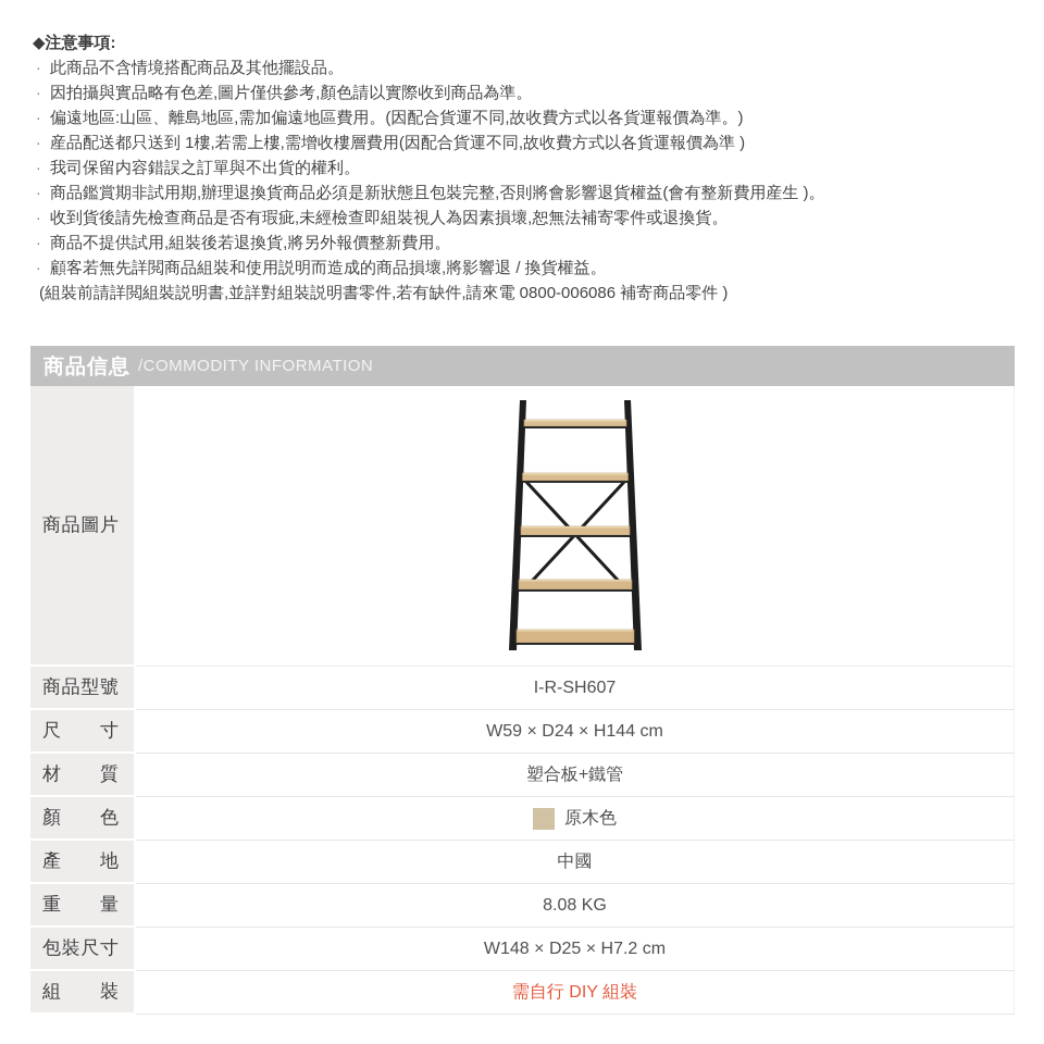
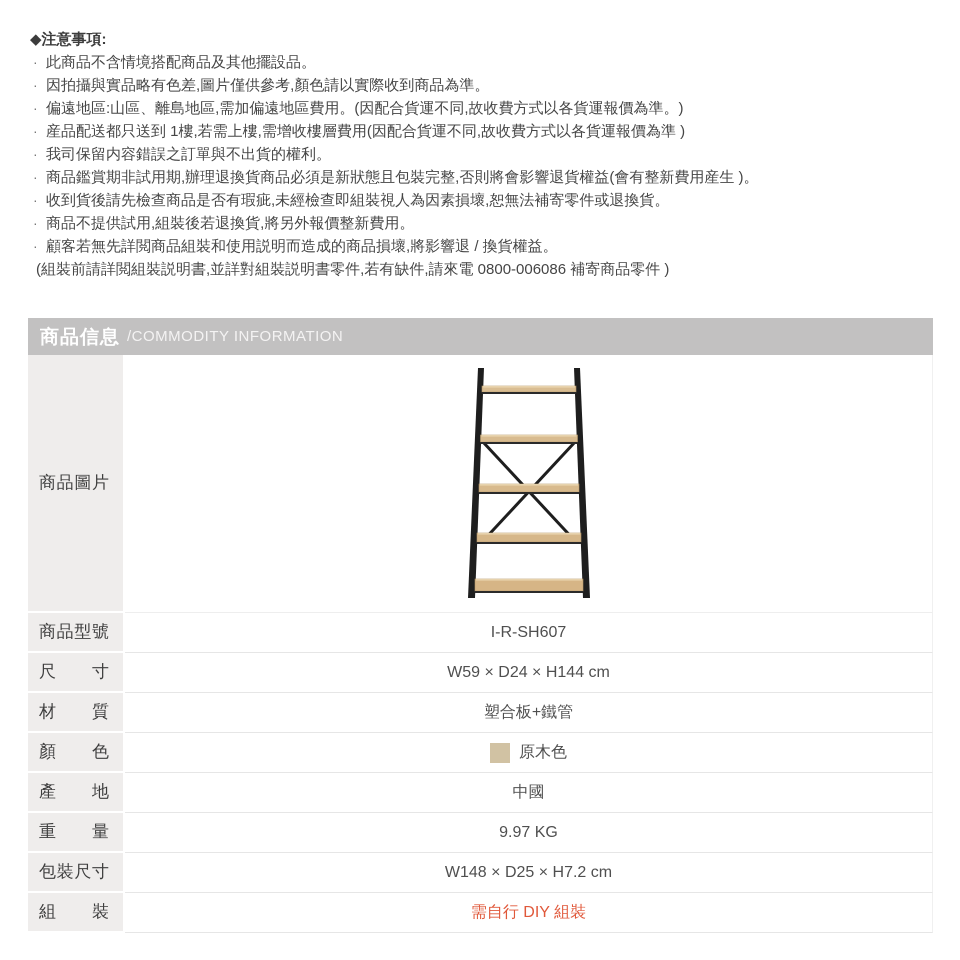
  ◆注意事項:
  此商品不含情境搭配商品及其他擺設品。
  因拍攝與實品略有色差,圖片僅供參考,顏色請以實際收到商品為準。
  偏遠地區:山區、離島地區,需加偏遠地區費用。(因配合貨運不同,故收費方式以各貨運報價為準。)
  産品配送都只送到 1樓,若需上樓,需增收樓層費用(因配合貨運不同,故收費方式以各貨運報價為準 )
  我司保留内容錯誤之訂單與不出貨的權利。
  商品鑑賞期非試用期,辦理退換貨商品必須是新狀態且包裝完整,否則將會影響退貨權益(會有整新費用産生 )。
  收到貨後請先檢查商品是否有瑕疵,未經檢查即組裝視人為因素損壞,恕無法補寄零件或退換貨。
  商品不提供試用,組裝後若退換貨,將另外報價整新費用。
  顧客若無先詳閲商品組裝和使用説明而造成的商品損壞,將影響退 / 換貨權益。
  (組裝前請詳閲組裝説明書,並詳對組裝説明書零件,若有缺件,請來電 0800-006086 補寄商品零件 )
  商品信息
  /COMMODITY INFORMATION
  商品圖片
  商品型號
  I-R-SH607
  尺寸
  W59 × D24 × H144 cm
  材質
  塑合板+鐵管
  顏色
  原木色
  產地
  中國
  重量
- 8.08 KG
+ 9.97 KG
  包裝尺寸
  W148 × D25 × H7.2 cm
  組裝
  需自行 DIY 組裝
